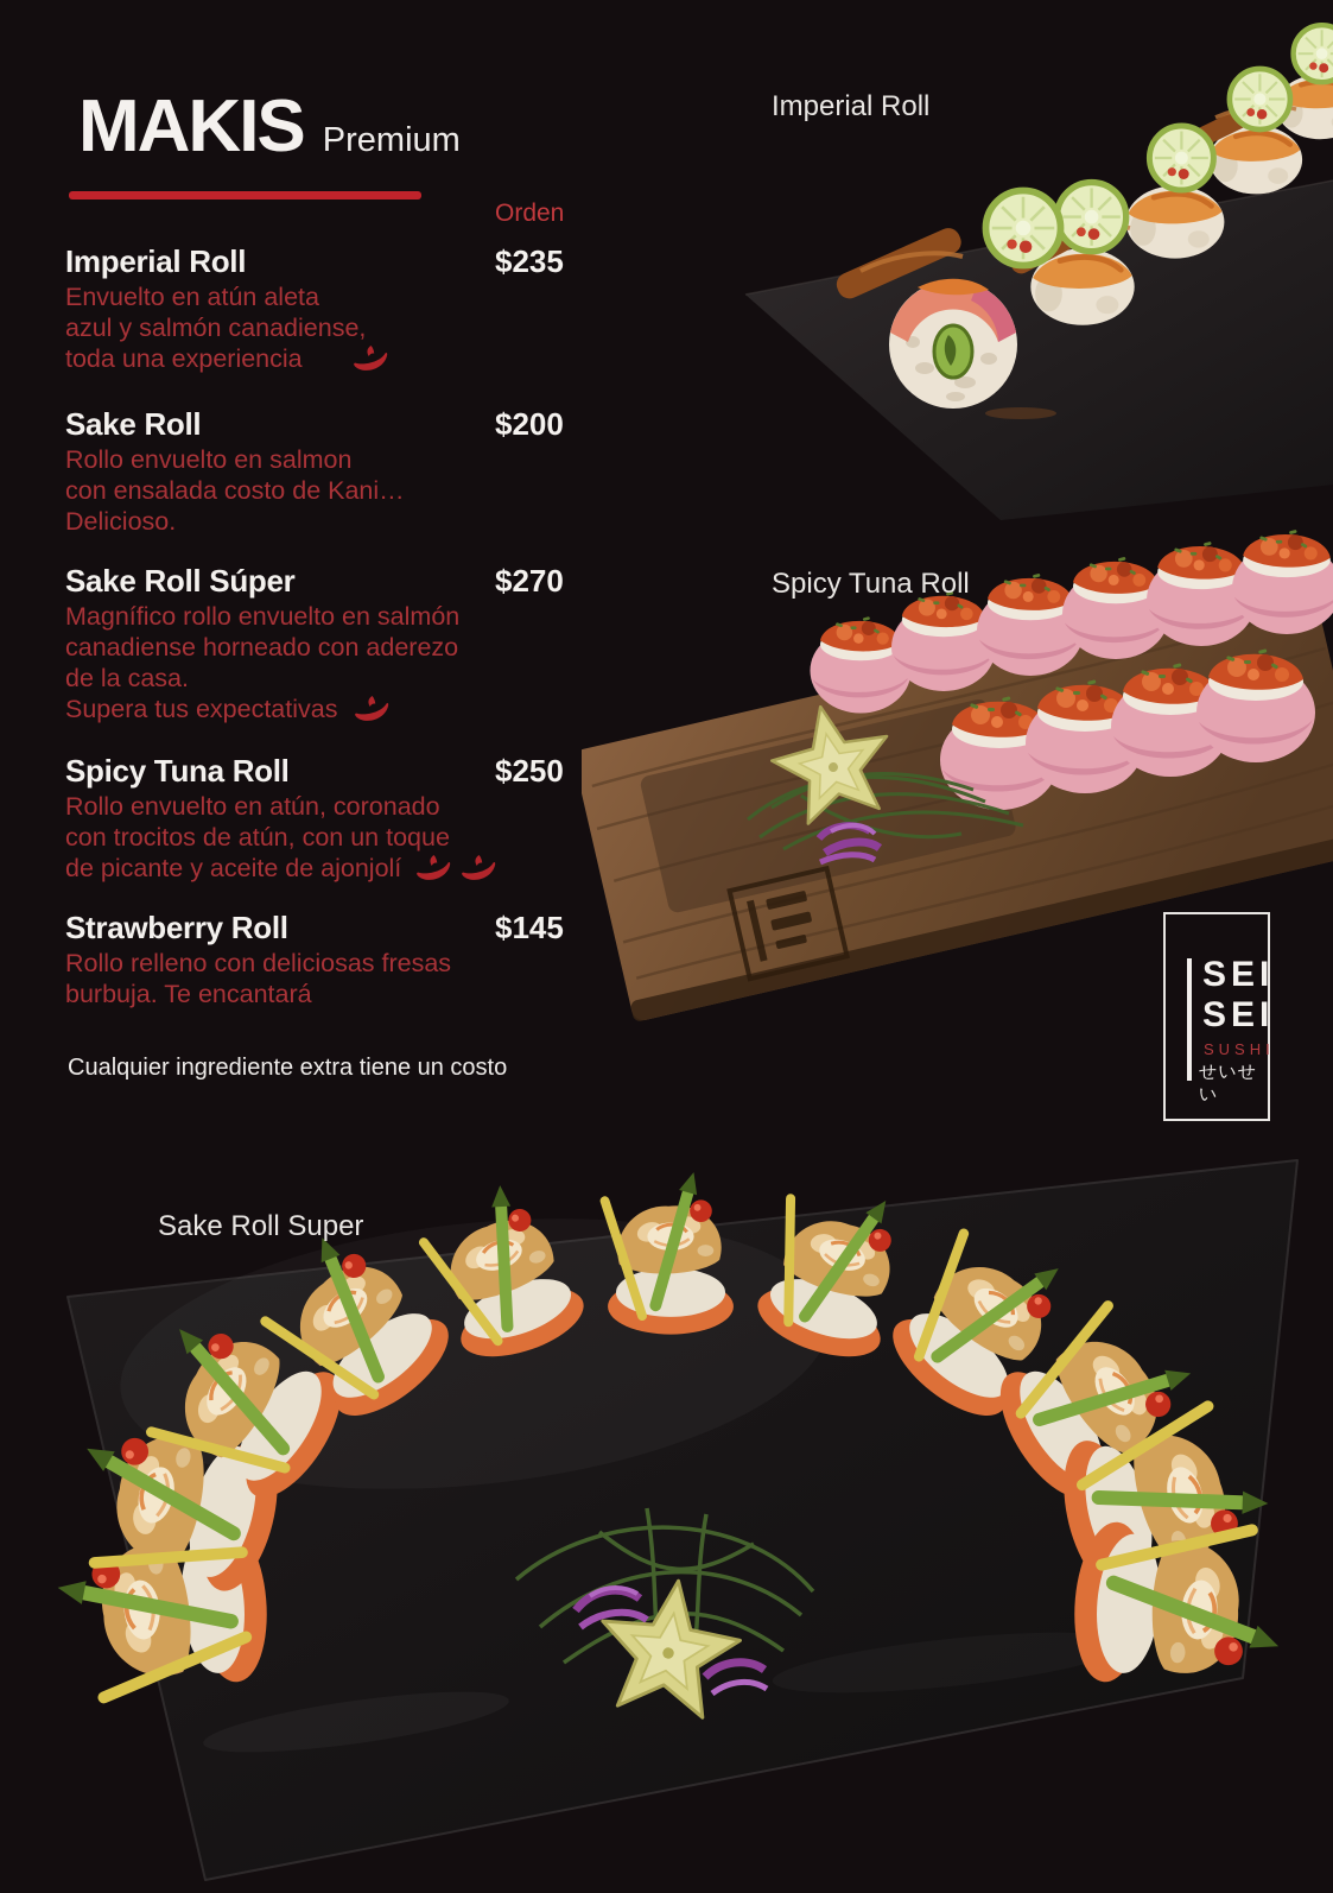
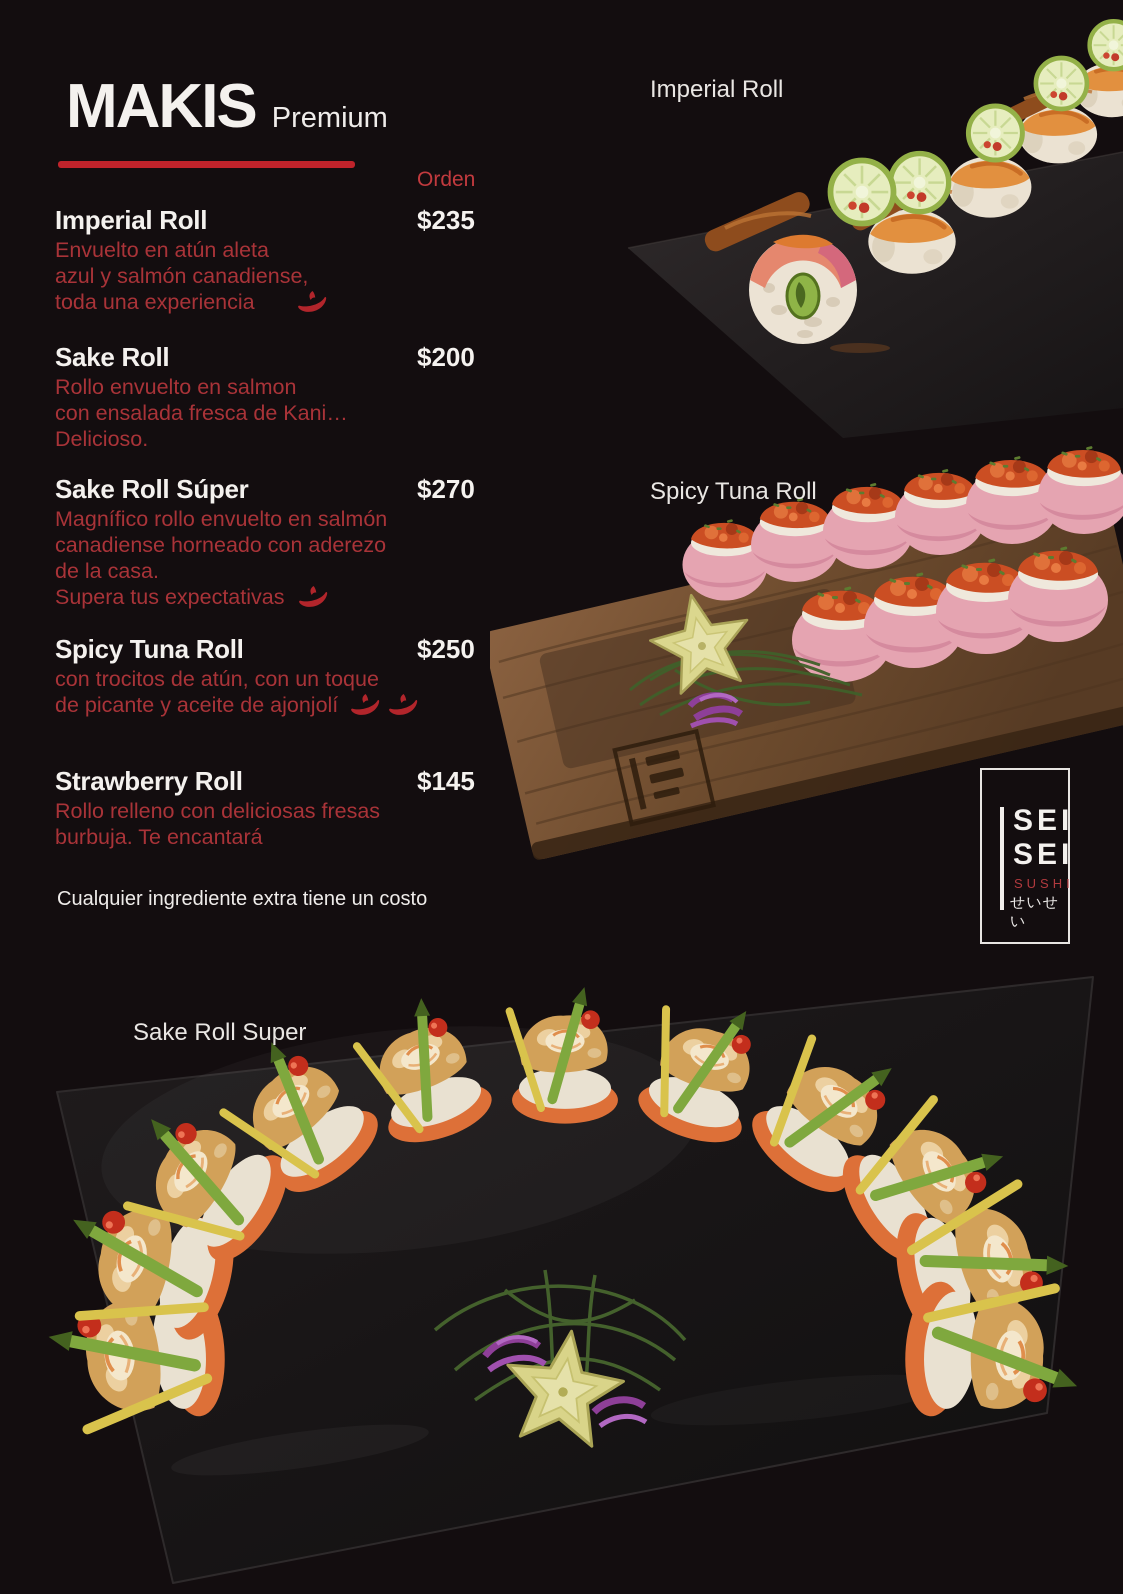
  MAKIS
  Premium
  Orden
  Imperial Roll
  $235
  Envuelto en atún aleta
  azul y salmón canadiense,
  toda una experiencia
  Sake Roll
  $200
  Rollo envuelto en salmon
- con ensalada costo de Kani…
+ con ensalada fresca de Kani…
  Delicioso.
  Sake Roll Súper
  $270
  Magnífico rollo envuelto en salmón
  canadiense horneado con aderezo
  de la casa.
  Supera tus expectativas
  Spicy Tuna Roll
  $250
- Rollo envuelto en atún, coronado
  con trocitos de atún, con un toque
  de picante y aceite de ajonjolí
  Strawberry Roll
  $145
  Rollo relleno con deliciosas fresas
  burbuja. Te encantará
  Cualquier ingrediente extra tiene un costo
  Imperial Roll
  Spicy Tuna Roll
  Sake Roll Super
  SEI
  SEI
  SUSHI
  せいせい
